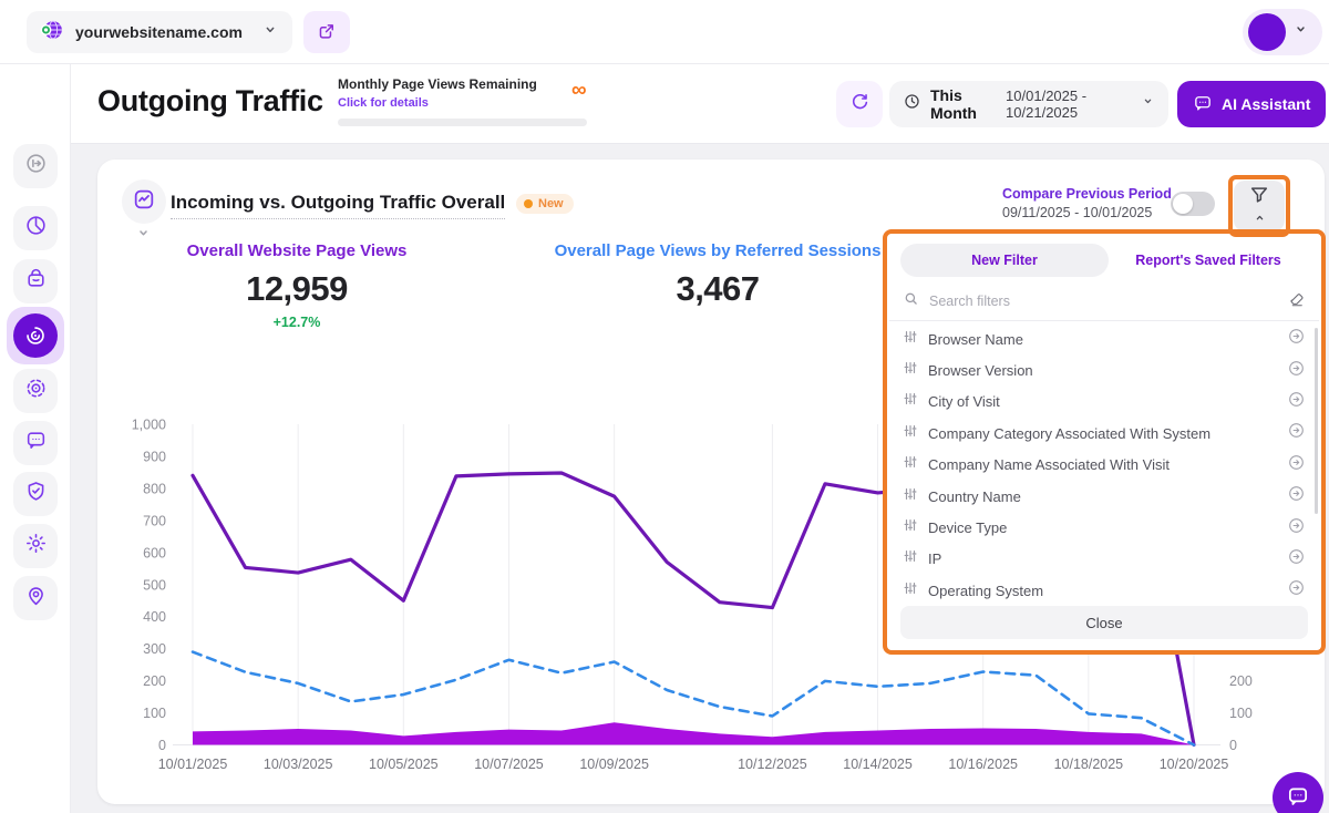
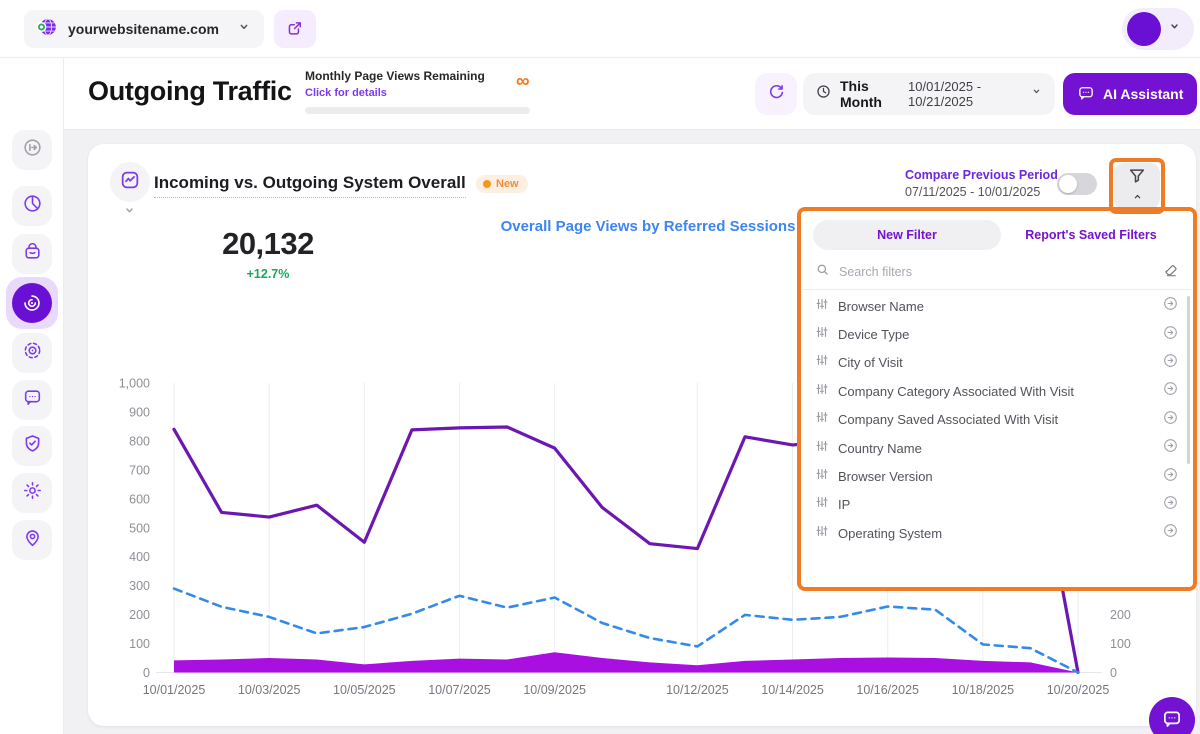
  yourwebsitename.com
  Outgoing Traffic
  Monthly Page Views Remaining
  Click for details
  ∞
  This Month
  10/01/2025 - 10/21/2025
  AI Assistant
  0
  100
  200
  300
  400
  500
  600
  700
  800
  900
  1,000
  200
  100
  0
  10/01/2025
  10/03/2025
  10/05/2025
  10/07/2025
  10/09/2025
  10/12/2025
  10/14/2025
  10/16/2025
  10/18/2025
  10/20/2025
- Incoming vs. Outgoing Traffic Overall
+ Incoming vs. Outgoing System Overall
  New
  Compare Previous Period
- 09/11/2025 - 10/01/2025
+ 07/11/2025 - 10/01/2025
- Overall Website Page Views
- 12,959
+ 20,132
  +12.7%
  Overall Page Views by Referred Sessions
- 3,467
  New Filter
  Report's Saved Filters
  Search filters
  Browser Name
- Browser Version
+ Device Type
  City of Visit
- Company Category Associated With System
+ Company Category Associated With Visit
- Company Name Associated With Visit
+ Company Saved Associated With Visit
  Country Name
- Device Type
+ Browser Version
  IP
  Operating System
- Close
